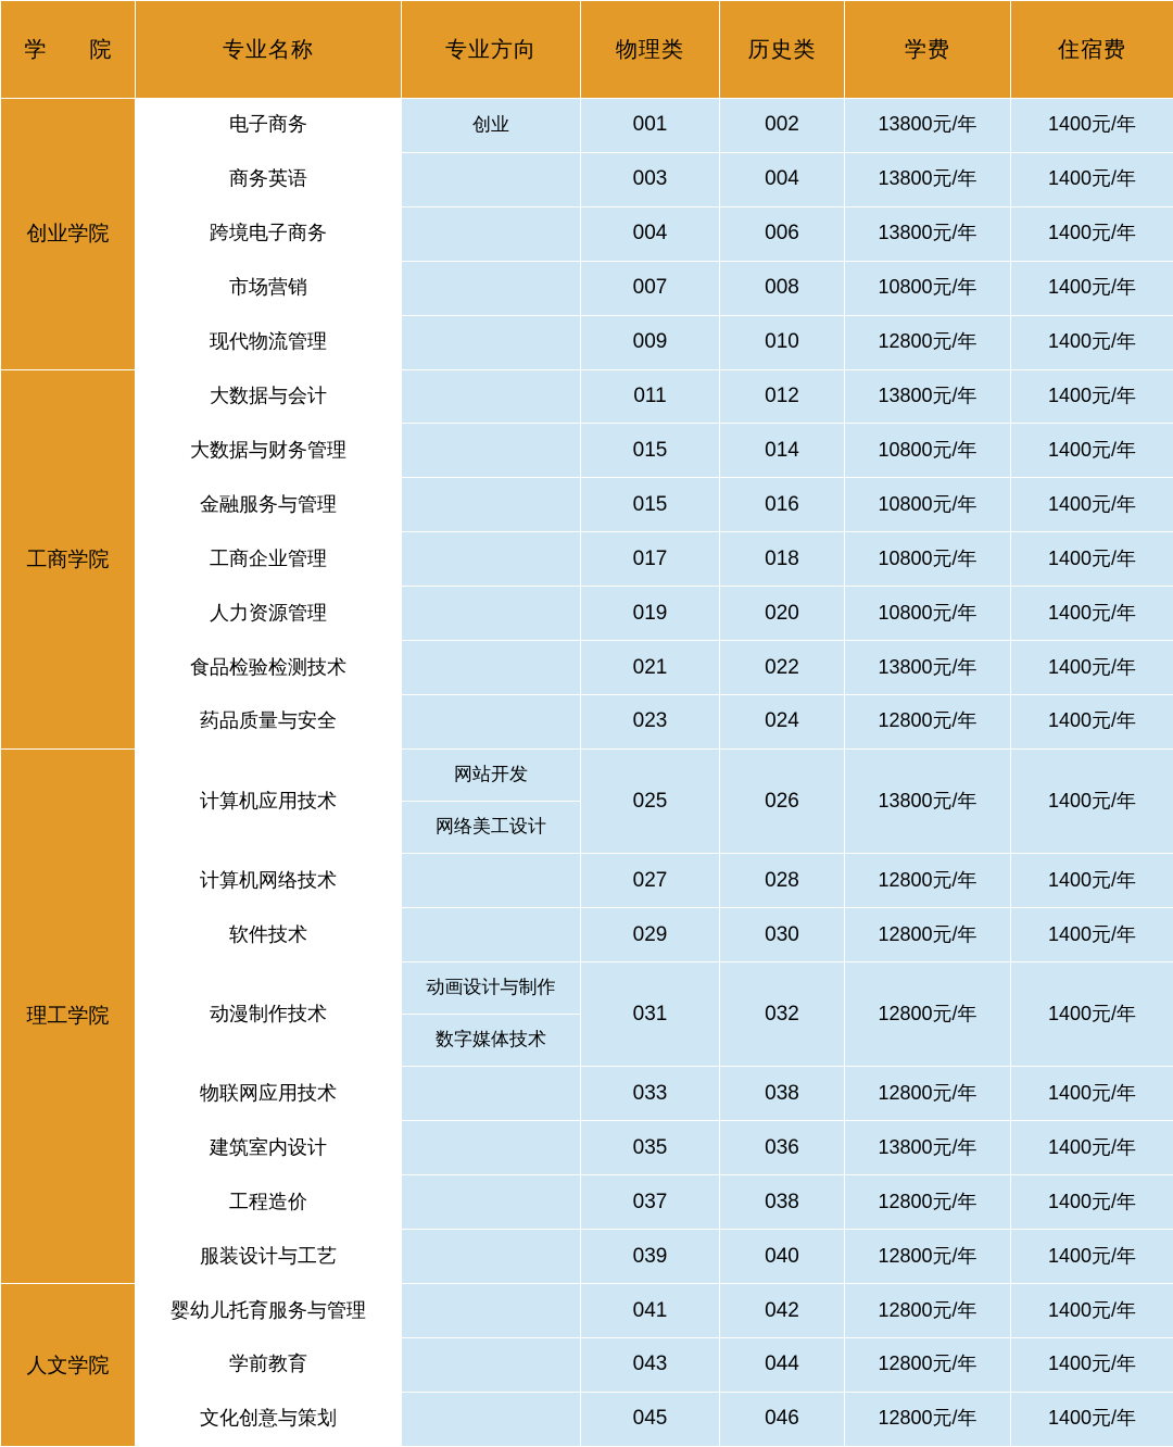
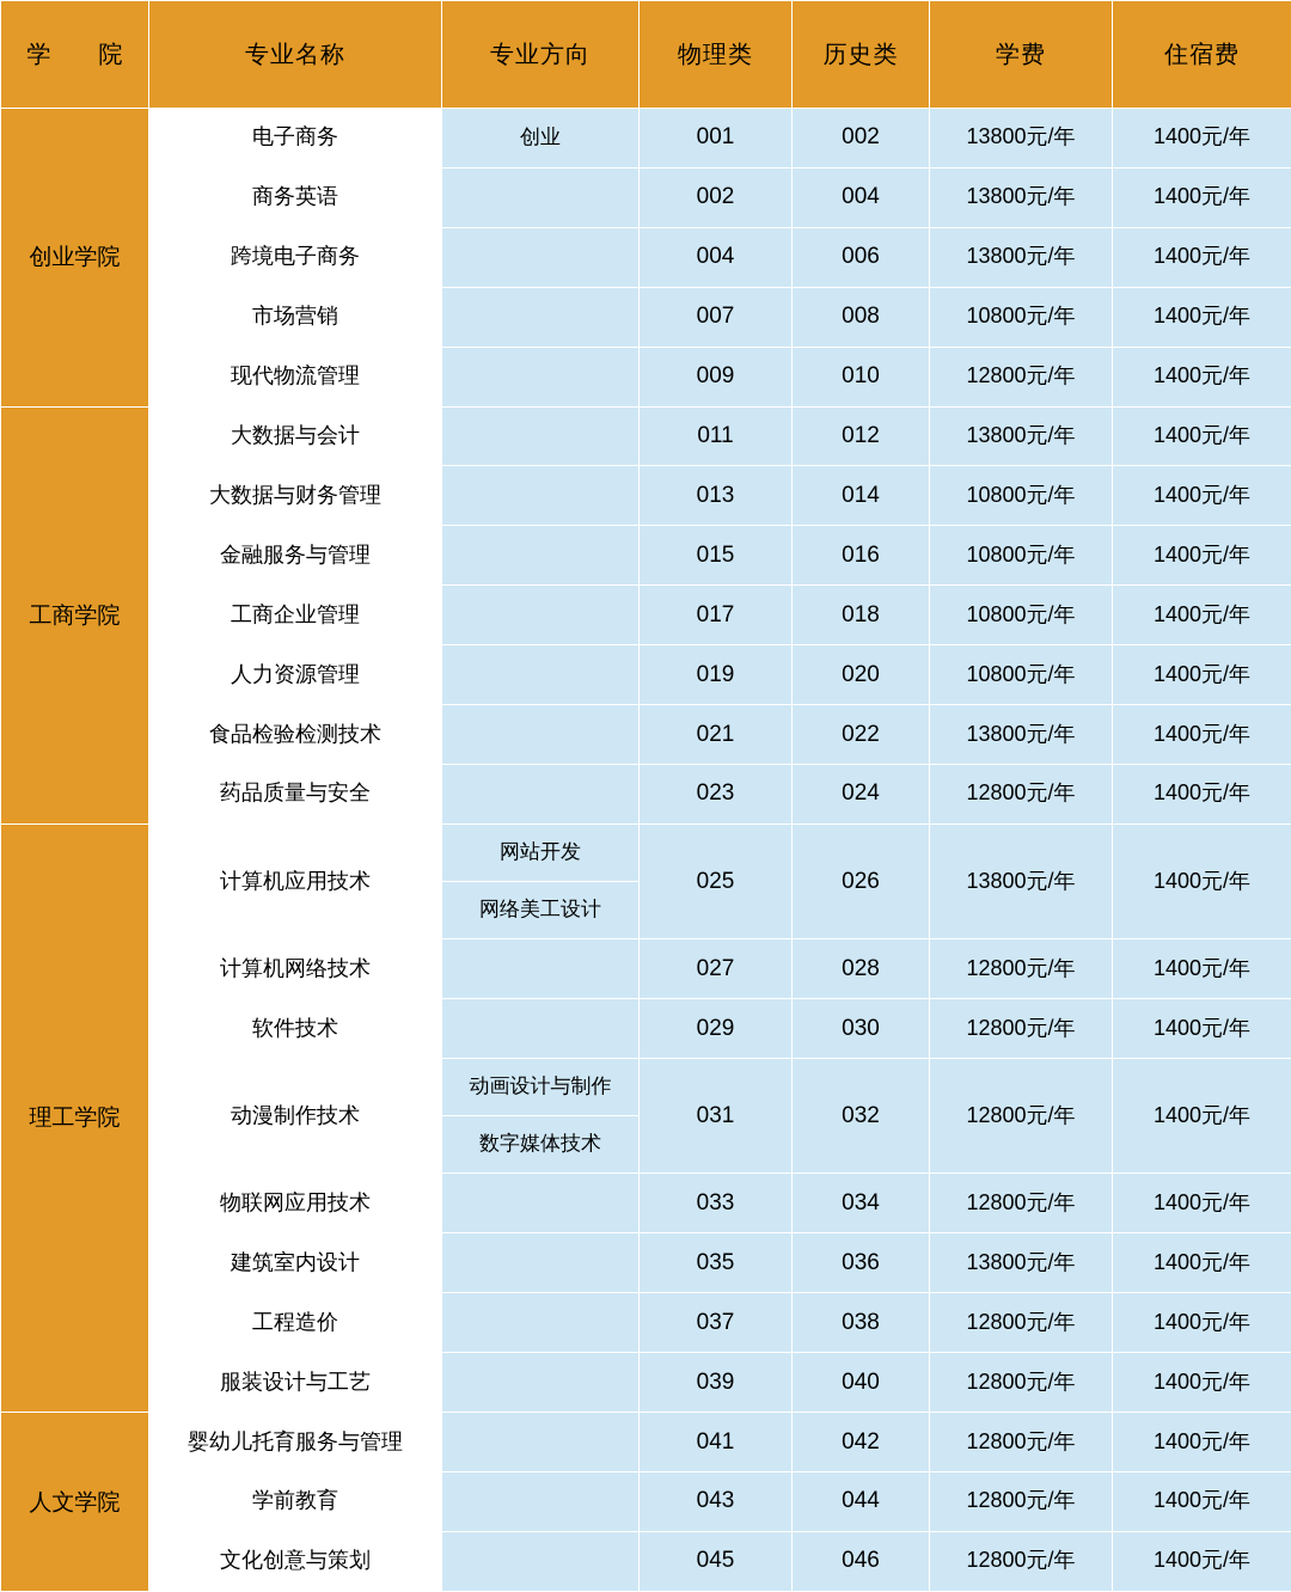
  学 院	专业名称	专业方向	物理类	历史类	学费	住宿费
  创业学院	电子商务	创业	001	002	13800元/年	1400元/年
- 商务英语		003	004	13800元/年	1400元/年
+ 商务英语		002	004	13800元/年	1400元/年
  跨境电子商务		004	006	13800元/年	1400元/年
  市场营销		007	008	10800元/年	1400元/年
  现代物流管理		009	010	12800元/年	1400元/年
  工商学院	大数据与会计		011	012	13800元/年	1400元/年
- 大数据与财务管理		015	014	10800元/年	1400元/年
+ 大数据与财务管理		013	014	10800元/年	1400元/年
  金融服务与管理		015	016	10800元/年	1400元/年
  工商企业管理		017	018	10800元/年	1400元/年
  人力资源管理		019	020	10800元/年	1400元/年
  食品检验检测技术		021	022	13800元/年	1400元/年
  药品质量与安全		023	024	12800元/年	1400元/年
  理工学院	计算机应用技术	网站开发	025	026	13800元/年	1400元/年
  网络美工设计
  计算机网络技术		027	028	12800元/年	1400元/年
  软件技术		029	030	12800元/年	1400元/年
  动漫制作技术	动画设计与制作	031	032	12800元/年	1400元/年
  数字媒体技术
- 物联网应用技术		033	038	12800元/年	1400元/年
+ 物联网应用技术		033	034	12800元/年	1400元/年
  建筑室内设计		035	036	13800元/年	1400元/年
  工程造价		037	038	12800元/年	1400元/年
  服装设计与工艺		039	040	12800元/年	1400元/年
  人文学院	婴幼儿托育服务与管理		041	042	12800元/年	1400元/年
  学前教育		043	044	12800元/年	1400元/年
  文化创意与策划		045	046	12800元/年	1400元/年
